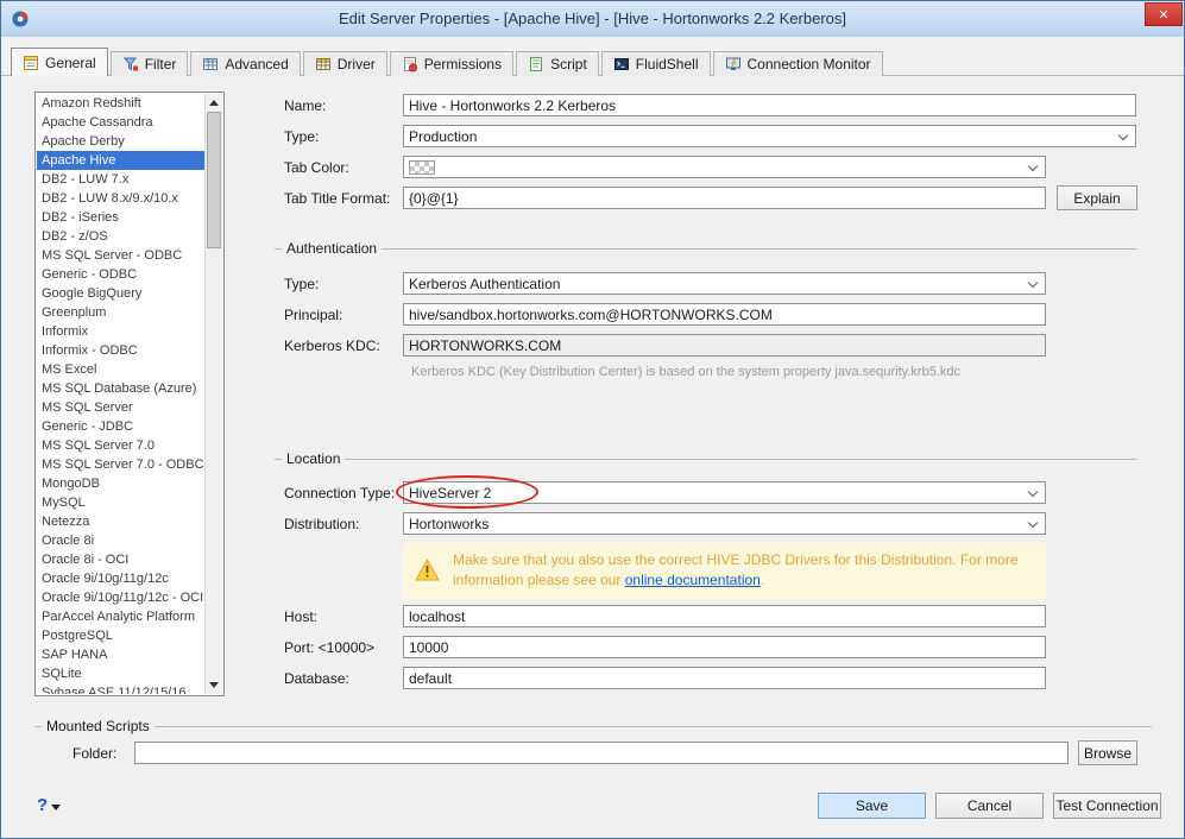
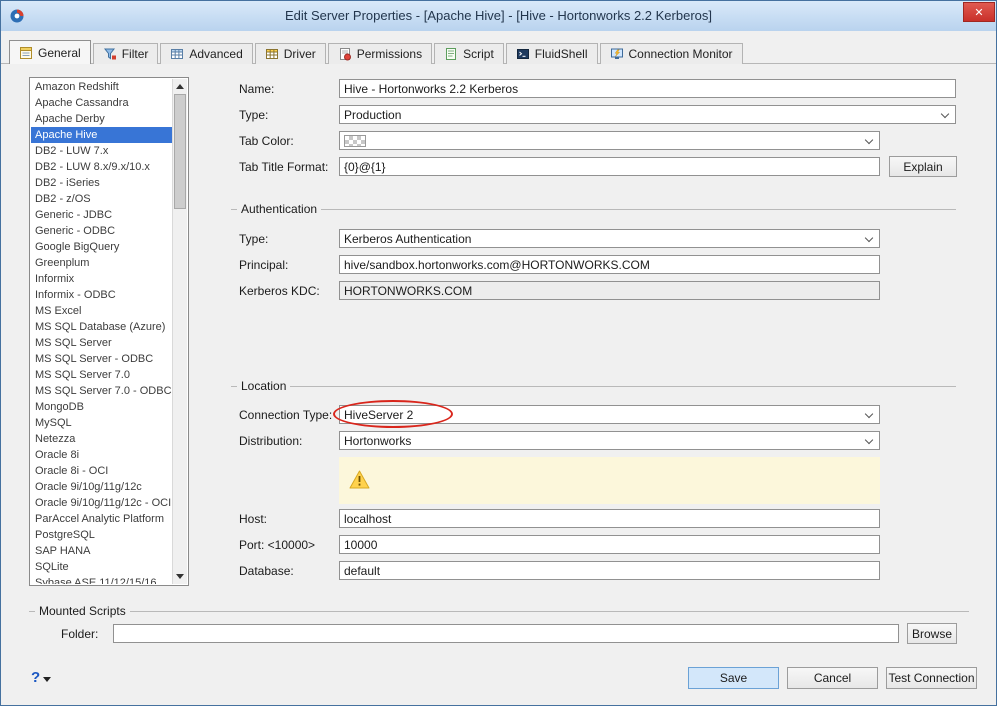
  Edit Server Properties - [Apache Hive] - [Hive - Hortonworks 2.2 Kerberos]
  ✕
  General
  Filter
  Advanced
  Driver
  Permissions
  Script
  FluidShell
  Connection Monitor
  Amazon Redshift
  Apache Cassandra
  Apache Derby
  Apache Hive
  DB2 - LUW 7.x
  DB2 - LUW 8.x/9.x/10.x
  DB2 - iSeries
  DB2 - z/OS
- MS SQL Server - ODBC
+ Generic - JDBC
  Generic - ODBC
  Google BigQuery
  Greenplum
  Informix
  Informix - ODBC
  MS Excel
  MS SQL Database (Azure)
  MS SQL Server
- Generic - JDBC
+ MS SQL Server - ODBC
  MS SQL Server 7.0
  MS SQL Server 7.0 - ODBC
  MongoDB
  MySQL
  Netezza
  Oracle 8i
  Oracle 8i - OCI
  Oracle 9i/10g/11g/12c
  Oracle 9i/10g/11g/12c - OCI
  ParAccel Analytic Platform
  PostgreSQL
  SAP HANA
  SQLite
  Sybase ASE 11/12/15/16
  Name:
  Hive - Hortonworks 2.2 Kerberos
  Type:
  Production
  Tab Color:
  Tab Title Format:
  {0}@{1}
  Explain
  Authentication
  Type:
  Kerberos Authentication
  Principal:
  hive/sandbox.hortonworks.com@HORTONWORKS.COM
  Kerberos KDC:
  HORTONWORKS.COM
- Kerberos KDC (Key Distribution Center) is based on the system property java.sequrity.krb5.kdc
  Location
  Connection Type:
  HiveServer 2
  Distribution:
  Hortonworks
- Make sure that you also use the correct HIVE JDBC Drivers for this Distribution. For more information please see our online documentation.
  Host:
  localhost
  Port: <10000>
  10000
  Database:
  default
  Mounted Scripts
  Folder:
  Browse
  ?
  Save
  Cancel
  Test Connection
